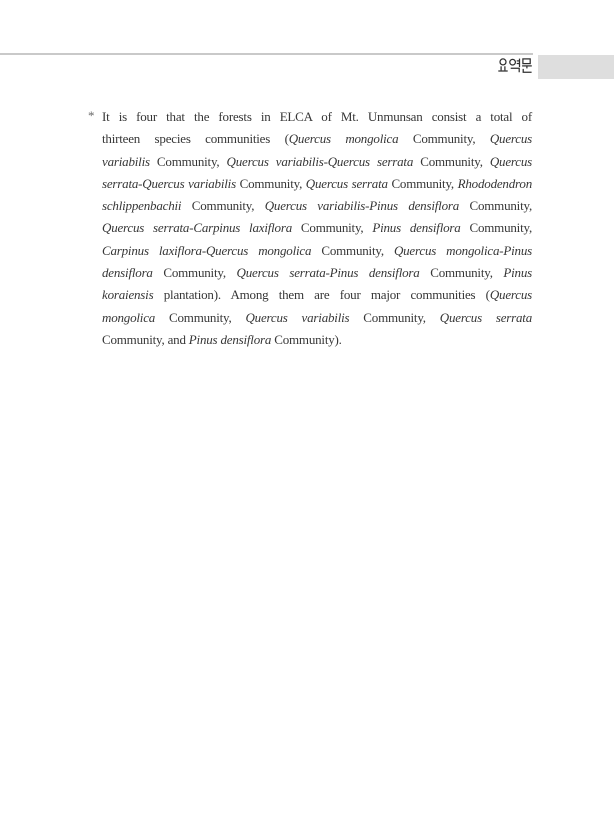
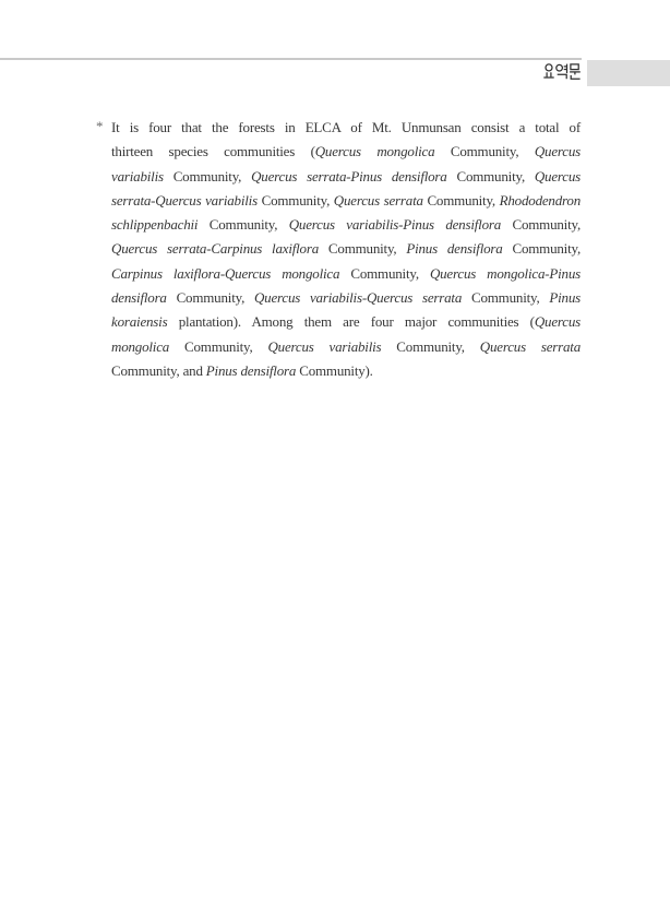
  *
  It is four that the forests in ELCA of Mt. Unmunsan consist a total of
  thirteen species communities (Quercus mongolica Community, Quercus
- variabilis Community, Quercus variabilis-Quercus serrata Community, Quercus
+ variabilis Community, Quercus serrata-Pinus densiflora Community, Quercus
  serrata-Quercus variabilis Community, Quercus serrata Community, Rhododendron
  schlippenbachii Community, Quercus variabilis-Pinus densiflora Community,
  Quercus serrata-Carpinus laxiflora Community, Pinus densiflora Community,
  Carpinus laxiflora-Quercus mongolica Community, Quercus mongolica-Pinus
- densiflora Community, Quercus serrata-Pinus densiflora Community, Pinus
+ densiflora Community, Quercus variabilis-Quercus serrata Community, Pinus
  koraiensis plantation). Among them are four major communities (Quercus
  mongolica Community, Quercus variabilis Community, Quercus serrata
  Community, and Pinus densiflora Community).
